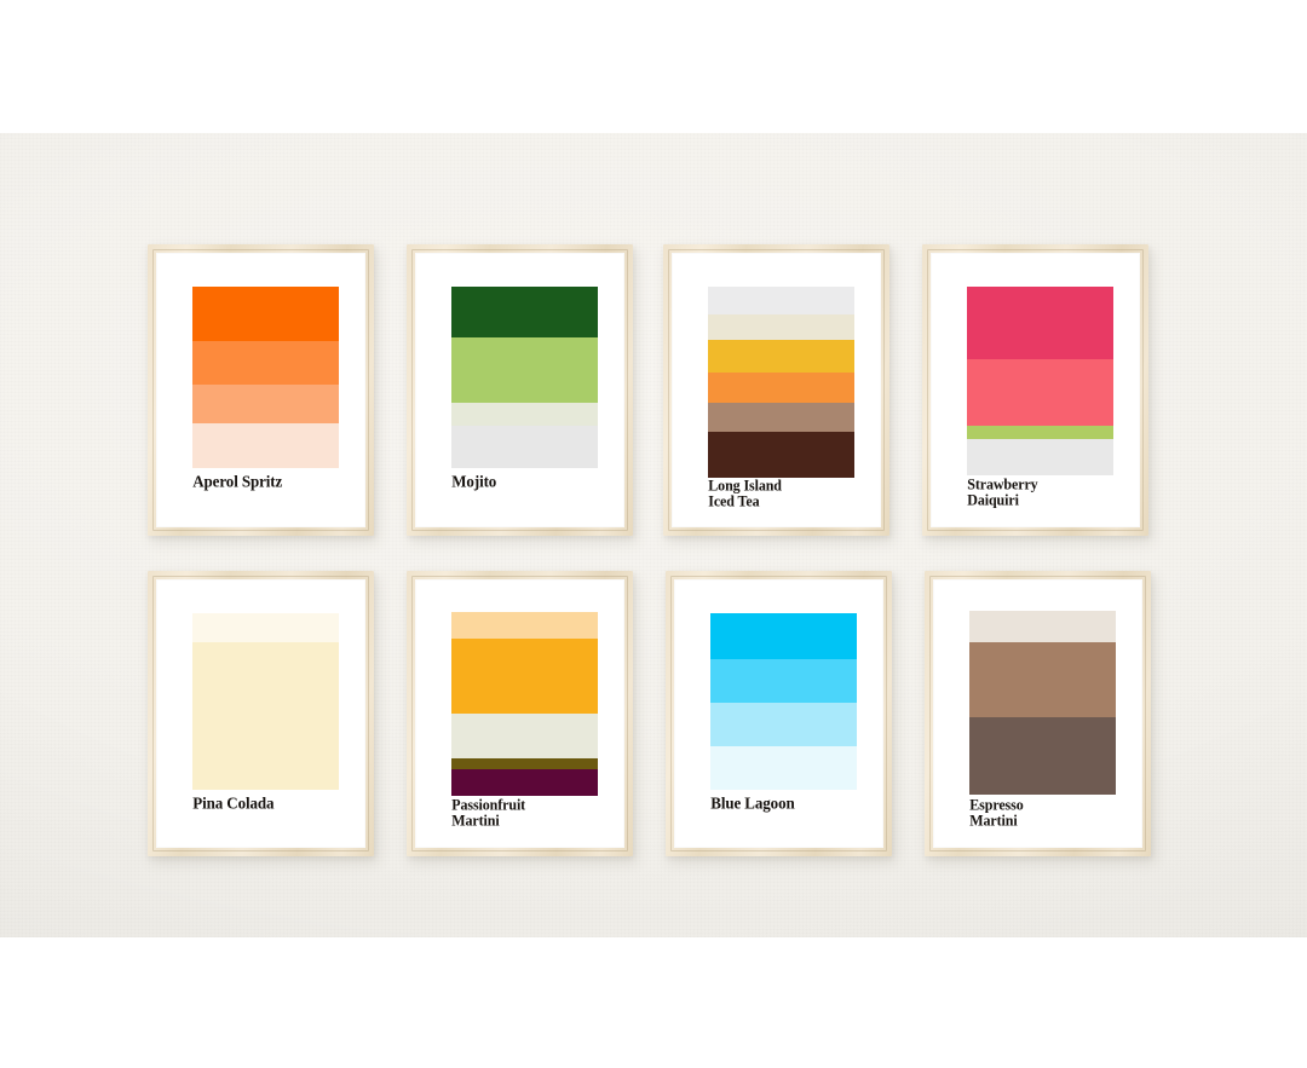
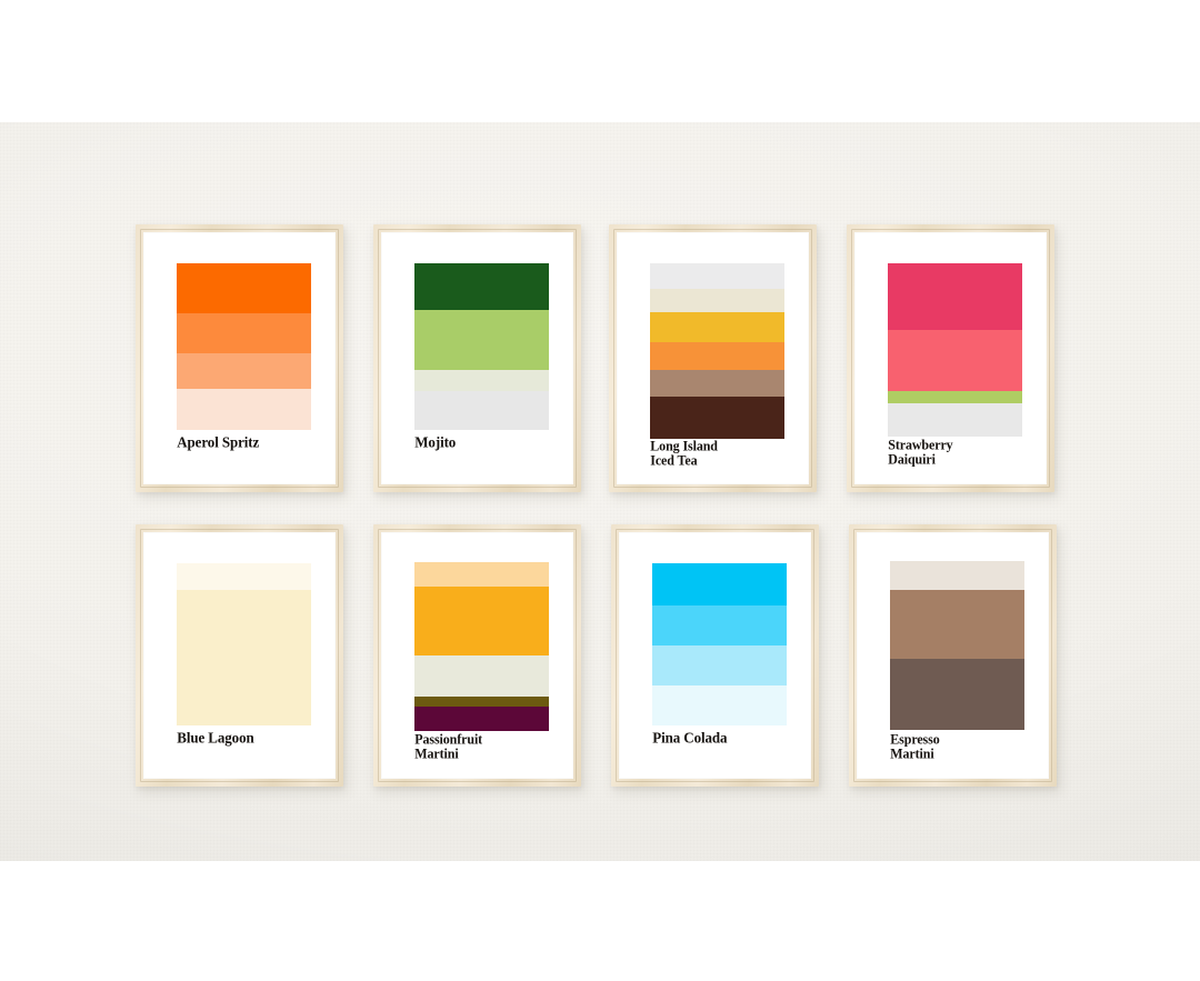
  Aperol Spritz
  Mojito
  Long Island
  Iced Tea
  Strawberry
  Daiquiri
- Pina Colada
+ Blue Lagoon
  Passionfruit
  Martini
- Blue Lagoon
+ Pina Colada
  Espresso
  Martini
